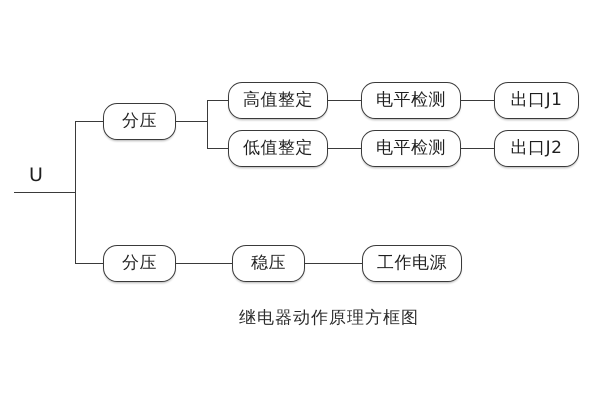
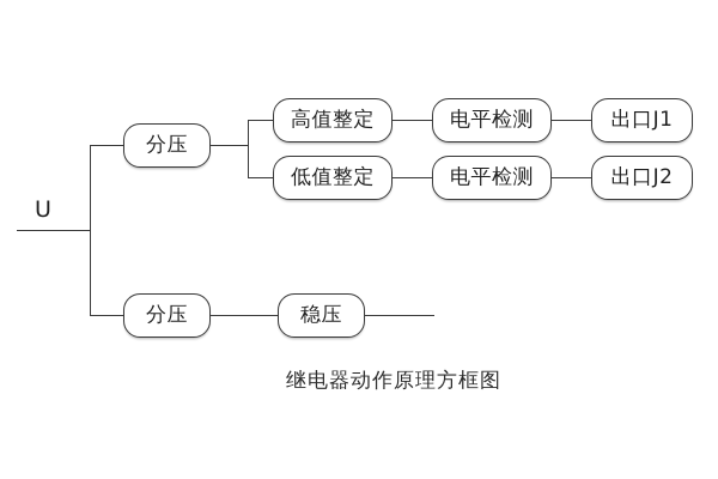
  U
  分压
  高值整定
  电平检测
  出口J1
  低值整定
  电平检测
  出口J2
  分压
  稳压
- 工作电源
  继电器动作原理方框图
